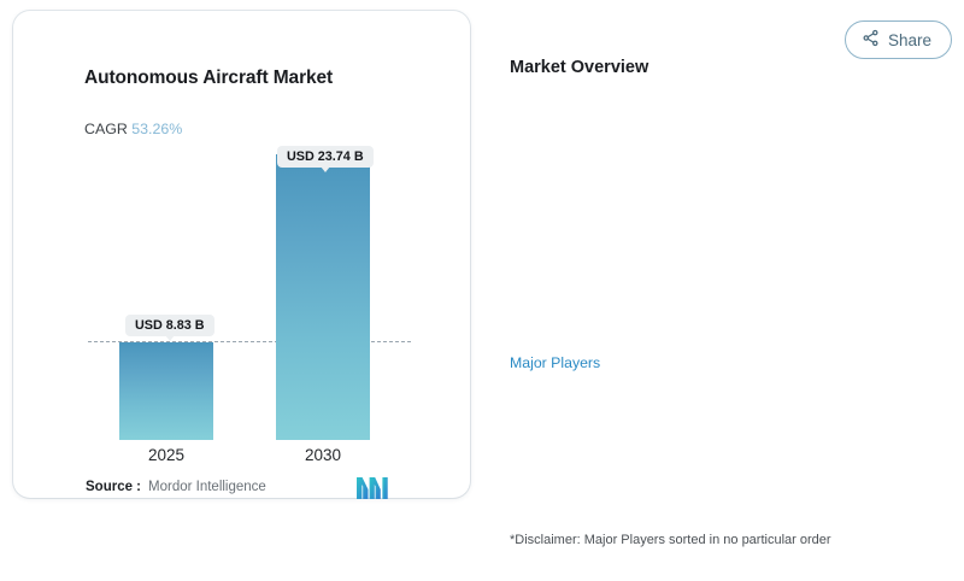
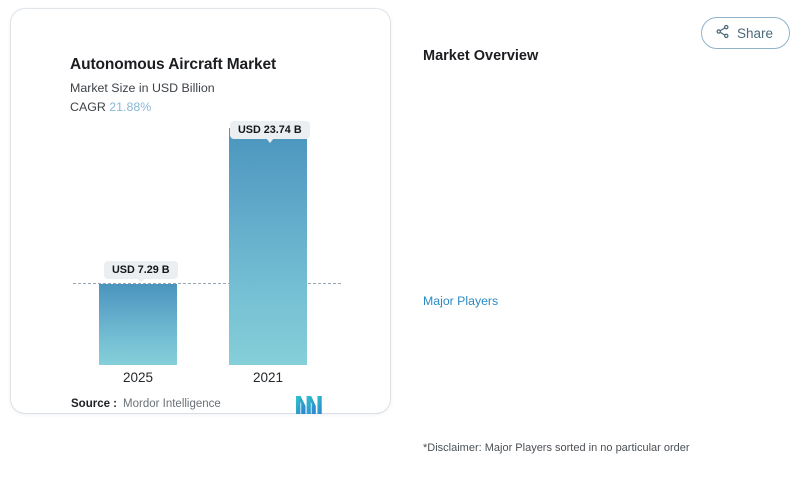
  Share
  Autonomous Aircraft Market
+ Market Size in USD Billion
- CAGR 53.26%
+ CAGR 21.88%
- USD 8.83 B
+ USD 7.29 B
  USD 23.74 B
  2025
- 2030
+ 2021
  Source :
  Mordor Intelligence
  Market Overview
  Major Players
  *Disclaimer: Major Players sorted in no particular order
